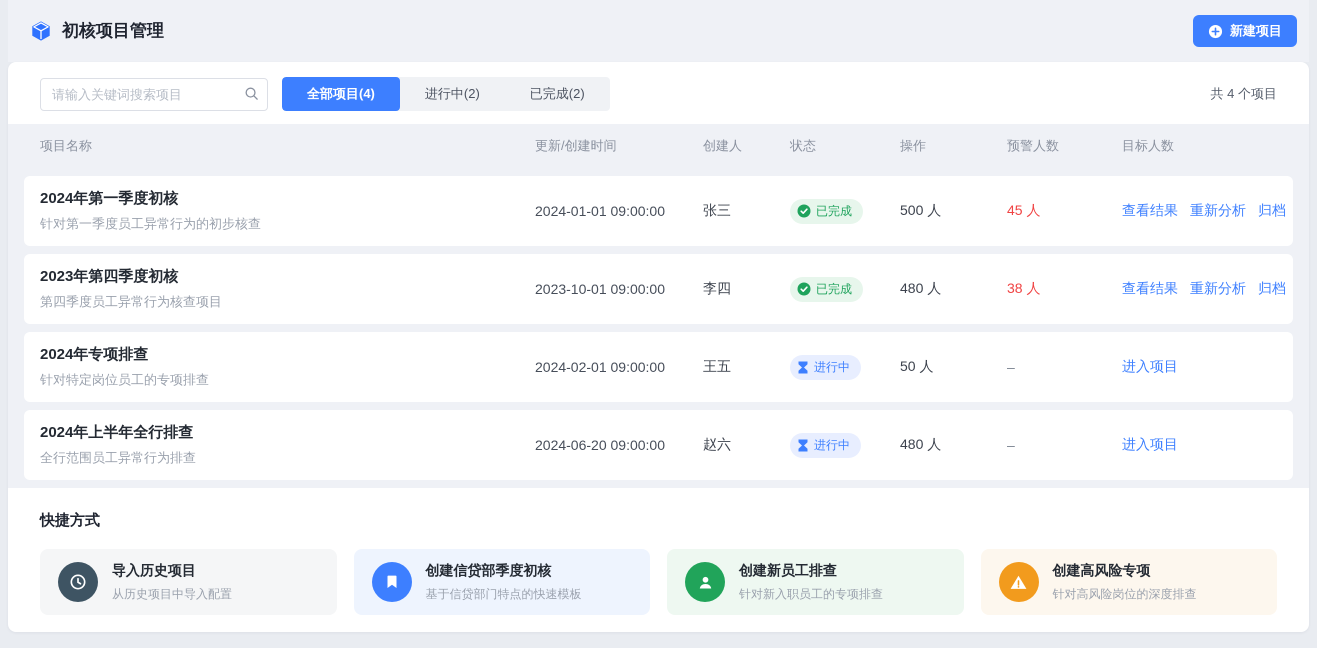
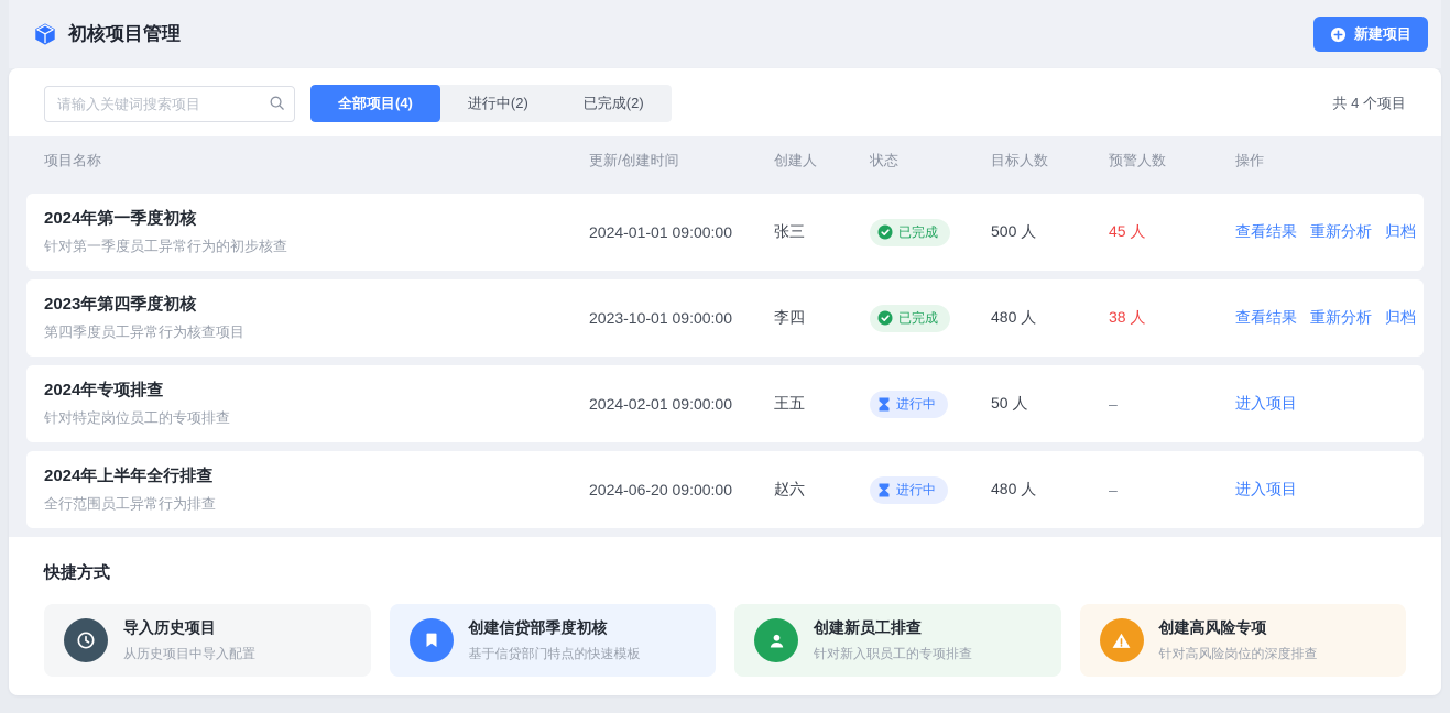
  初核项目管理
  新建项目
  请输入关键词搜索项目
  全部项目(4)
  进行中(2)
  已完成(2)
  共 4 个项目
  项目名称
  更新/创建时间
  创建人
  状态
- 操作
+ 目标人数
  预警人数
- 目标人数
+ 操作
  2024年第一季度初核
  针对第一季度员工异常行为的初步核查
  2024-01-01 09:00:00
  张三
  已完成
  500 人
  45 人
  查看结果
  重新分析
  归档
  2023年第四季度初核
  第四季度员工异常行为核查项目
  2023-10-01 09:00:00
  李四
  已完成
  480 人
  38 人
  查看结果
  重新分析
  归档
  2024年专项排查
  针对特定岗位员工的专项排查
  2024-02-01 09:00:00
  王五
  进行中
  50 人
  –
  进入项目
  2024年上半年全行排查
  全行范围员工异常行为排查
  2024-06-20 09:00:00
  赵六
  进行中
  480 人
  –
  进入项目
  快捷方式
  导入历史项目
  从历史项目中导入配置
  创建信贷部季度初核
  基于信贷部门特点的快速模板
  创建新员工排查
  针对新入职员工的专项排查
  创建高风险专项
  针对高风险岗位的深度排查
